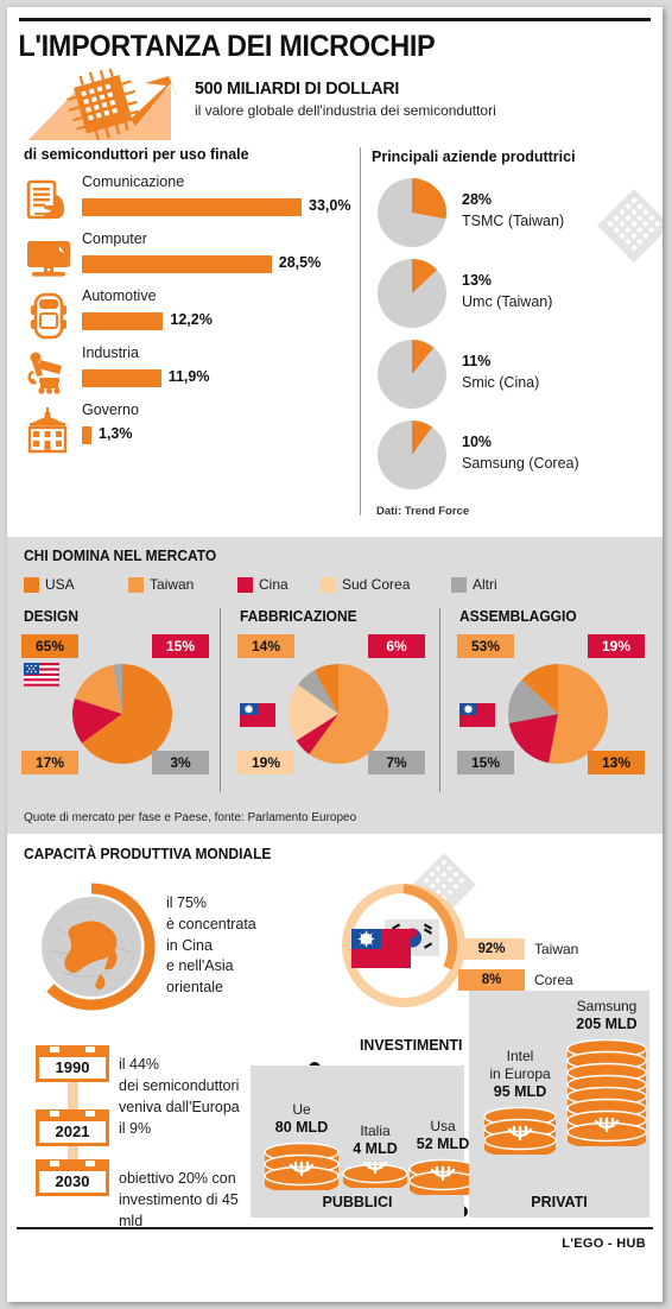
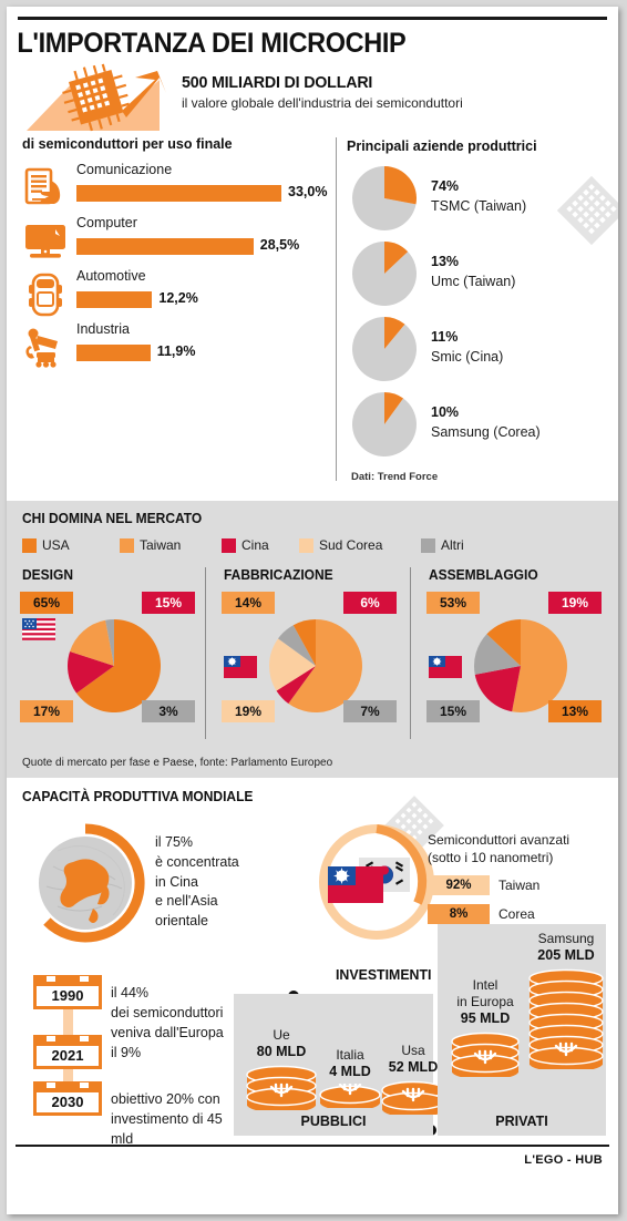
  L'IMPORTANZA DEI MICROCHIP
  500 MILIARDI DI DOLLARI
  il valore globale dell'industria dei semiconduttori
  di semiconduttori per uso finale
  Comunicazione
  33,0%
  Computer
  28,5%
  Automotive
  12,2%
  Industria
  11,9%
- Governo
- 1,3%
  Principali aziende produttrici
- 28%
+ 74%
  TSMC (Taiwan)
  13%
  Umc (Taiwan)
  11%
  Smic (Cina)
  10%
  Samsung (Corea)
  Dati: Trend Force
  CHI DOMINA NEL MERCATO
  USA
  Taiwan
  Cina
  Sud Corea
  Altri
  DESIGN
  65%
  15%
  17%
  3%
  FABBRICAZIONE
  14%
  6%
  19%
  7%
  ASSEMBLAGGIO
  53%
  19%
  15%
  13%
  Quote di mercato per fase e Paese, fonte: Parlamento Europeo
  CAPACITÀ PRODUTTIVA MONDIALE
  il 75%
  è concentrata
  in Cina
  e nell'Asia
  orientale
+ Semiconduttori avanzati
+ (sotto i 10 nanometri)
  92%
  Taiwan
  8%
  1990
  il 44%
  dei semiconduttori
  veniva dall'Europa
  2021
  il 9%
  2030
  obiettivo 20% con
  investimento di 45 mld
  INVESTIMENTI
  Ue
  80 MLD
  Italia
  4 MLD
  Usa
  52 MLD
  PUBBLICI
  Intel
  in Europa
  95 MLD
  Samsung
  205 MLD
  PRIVATI
  L'EGO - HUB
